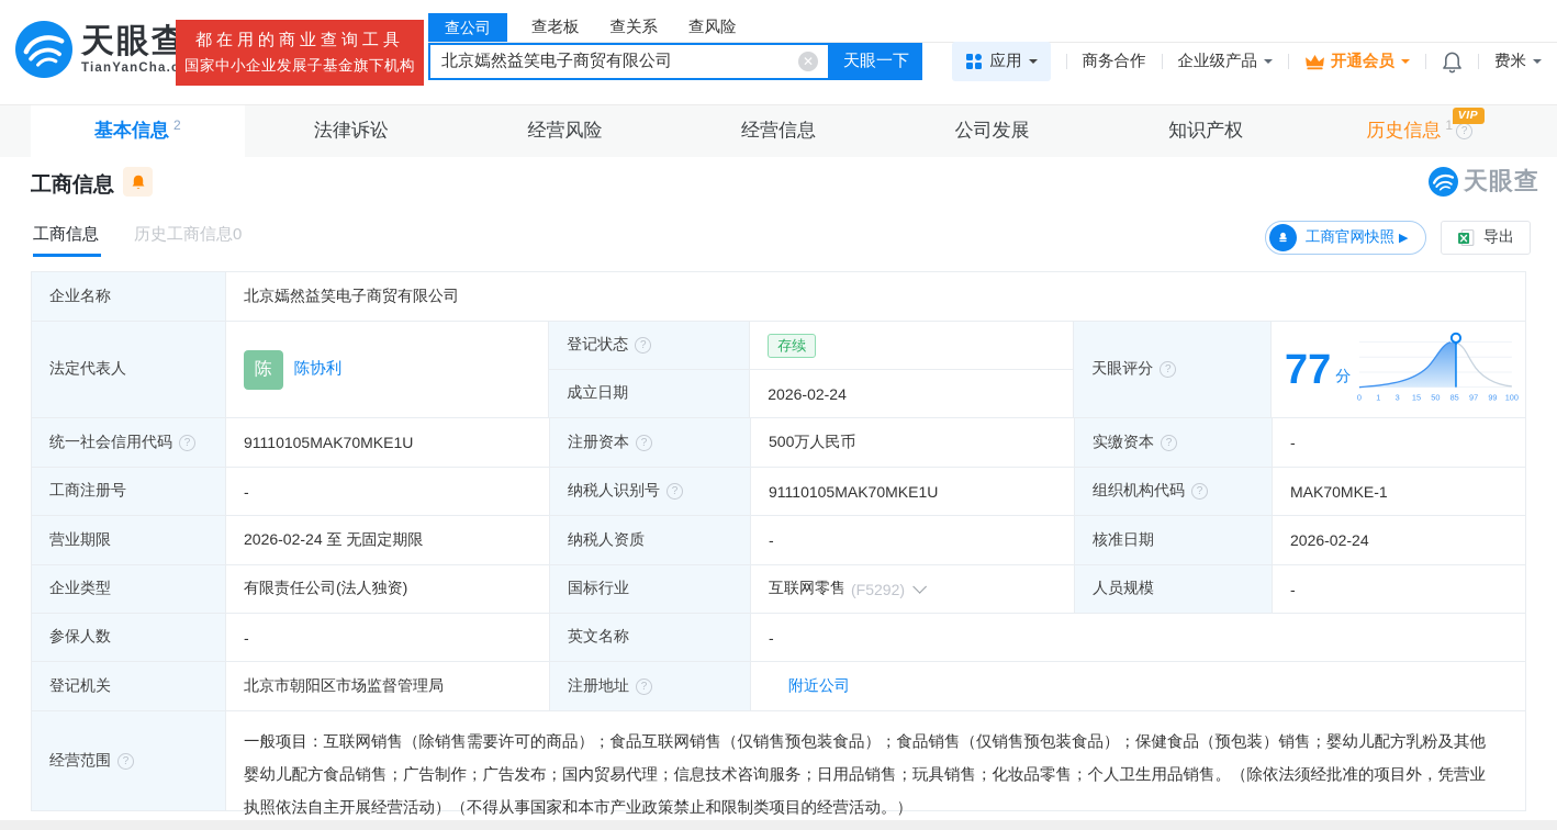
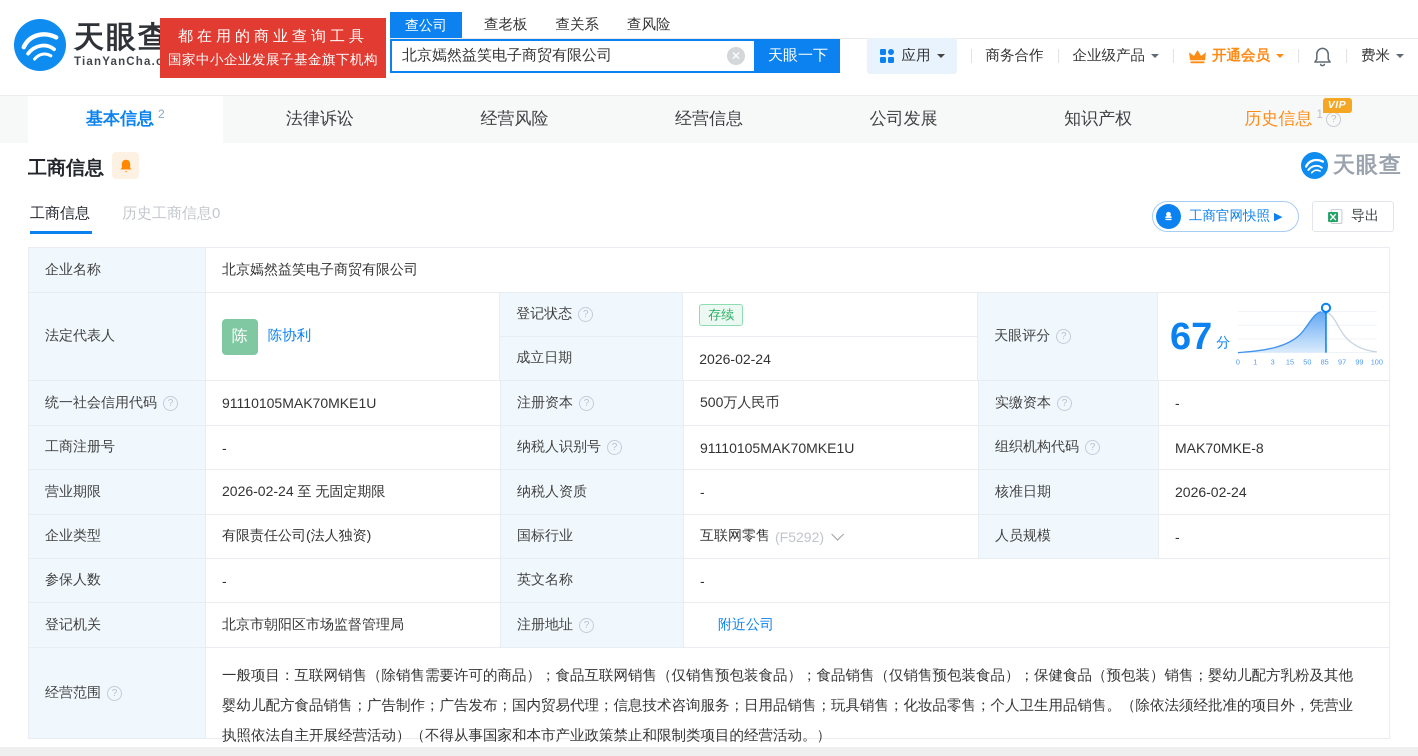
  天眼查
  TianYanCha.
  都在用的商业查询工具
  国家中小企业发展子基金旗下机构
  查公司
  查老板
  查关系
  查风险
  北京嫣然益笑电子商贸有限公司
  ✕
  天眼一下
  应用
  商务合作
  企业级产品
  开通会员
  费米
  基本信息
  2
  法律诉讼
  经营风险
  经营信息
  公司发展
  知识产权
  历史信息
  1
  ?
  VIP
  工商信息
  天眼查
  工商信息
  历史工商信息0
  工商官网快照
  ▶
  导出
  企业名称
  北京嫣然益笑电子商贸有限公司
  法定代表人
  陈
  陈协利
  登记状态
  ?
  存续
  成立日期
  2026-02-24
  天眼评分
  ?
- 77
+ 67
  分
  0
  1
  3
  15
  50
  85
  97
  99
  100
  统一社会信用代码
  ?
  91110105MAK70MKE1U
  注册资本
  ?
  500万人民币
  实缴资本
  ?
  -
  工商注册号
  -
  纳税人识别号
  ?
  91110105MAK70MKE1U
  组织机构代码
  ?
- MAK70MKE-1
+ MAK70MKE-8
  营业期限
  2026-02-24 至 无固定期限
  纳税人资质
  -
  核准日期
  2026-02-24
  企业类型
  有限责任公司(法人独资)
  国标行业
  互联网零售
  (F5292)
  人员规模
  -
  参保人数
  -
  英文名称
  -
  登记机关
  北京市朝阳区市场监督管理局
  注册地址
  ?
  附近公司
  经营范围
  ?
  一般项目：互联网销售（除销售需要许可的商品）；食品互联网销售（仅销售预包装食品）；食品销售（仅销售预包装食品）；保健食品（预包装）销售；婴幼儿配方乳粉及其他婴幼儿配方食品销售；广告制作；广告发布；国内贸易代理；信息技术咨询服务；日用品销售；玩具销售；化妆品零售；个人卫生用品销售。（除依法须经批准的项目外，凭营业执照依法自主开展经营活动）（不得从事国家和本市产业政策禁止和限制类项目的经营活动。）
